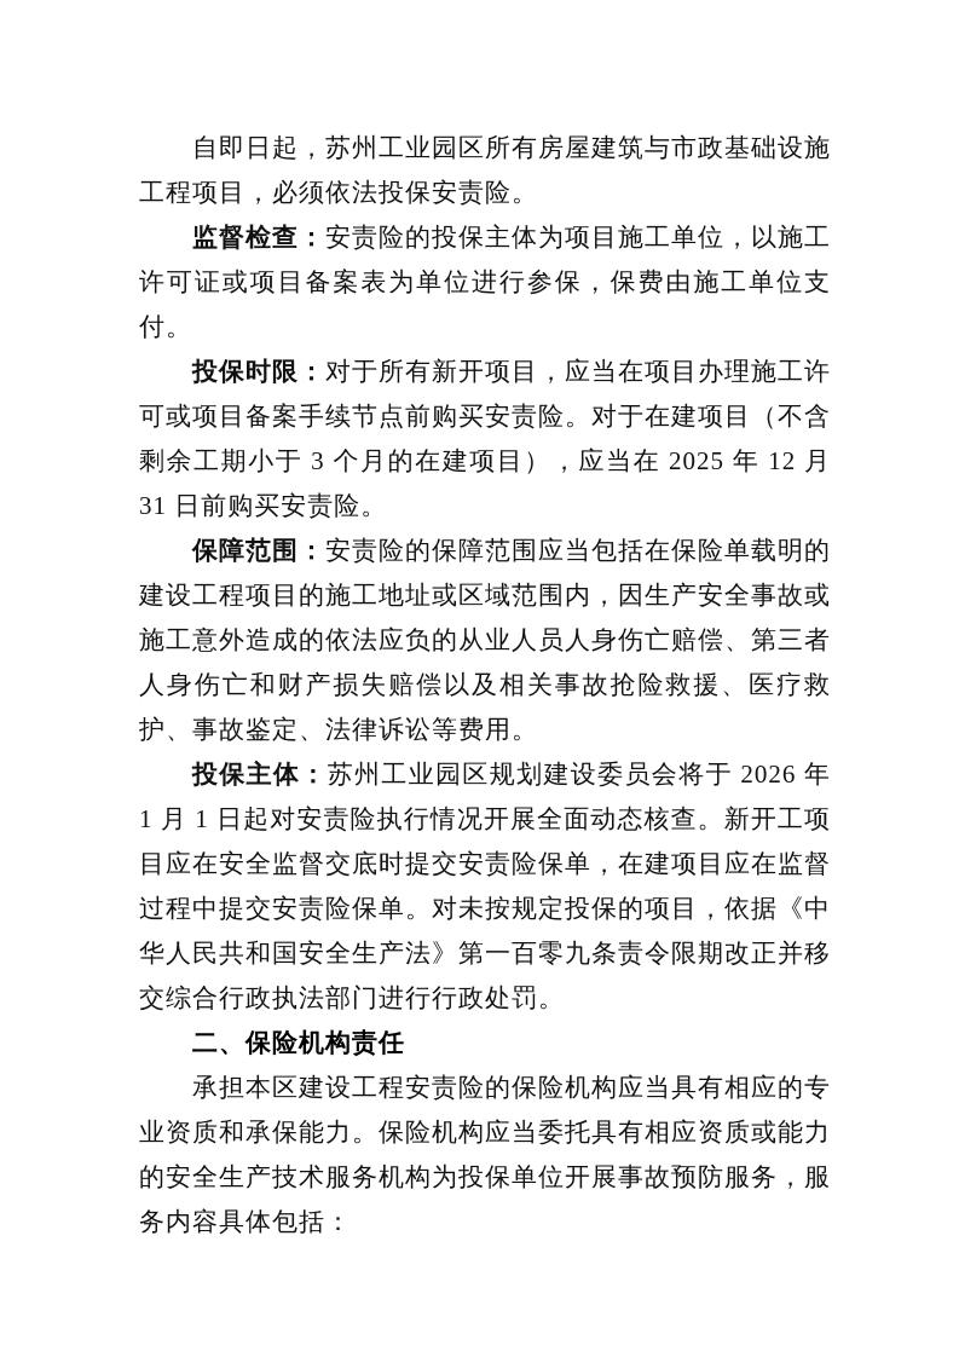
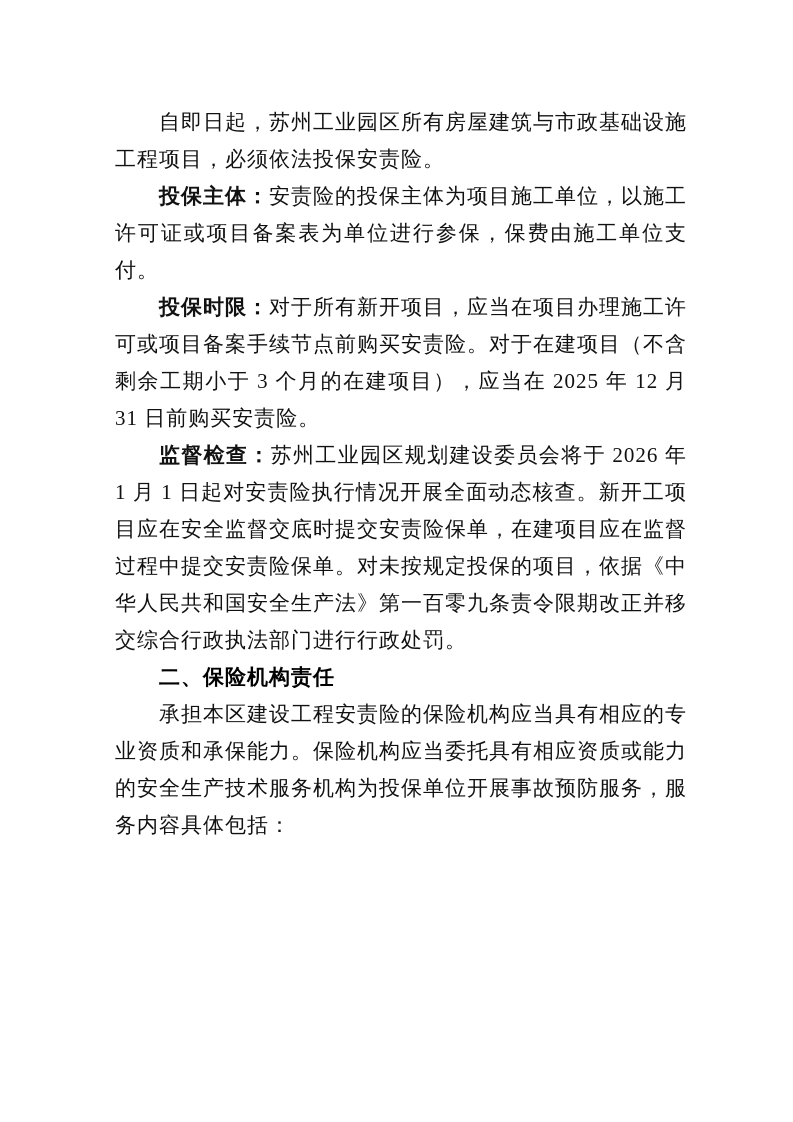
  自即日起，苏州工业园区所有房屋建筑与市政基础设施工程项目，必须依法投保安责险。
- 监督检查：安责险的投保主体为项目施工单位，以施工许可证或项目备案表为单位进行参保，保费由施工单位支付。
+ 投保主体：安责险的投保主体为项目施工单位，以施工许可证或项目备案表为单位进行参保，保费由施工单位支付。
  投保时限：对于所有新开项目，应当在项目办理施工许可或项目备案手续节点前购买安责险。对于在建项目（不含剩余工期小于 3 个月的在建项目），应当在 2025 年 12 月 31 日前购买安责险。
- 保障范围：安责险的保障范围应当包括在保险单载明的建设工程项目的施工地址或区域范围内，因生产安全事故或施工意外造成的依法应负的从业人员人身伤亡赔偿、第三者人身伤亡和财产损失赔偿以及相关事故抢险救援、医疗救护、事故鉴定、法律诉讼等费用。
- 投保主体：苏州工业园区规划建设委员会将于 2026 年 1 月 1 日起对安责险执行情况开展全面动态核查。新开工项目应在安全监督交底时提交安责险保单，在建项目应在监督过程中提交安责险保单。对未按规定投保的项目，依据《中华人民共和国安全生产法》第一百零九条责令限期改正并移交综合行政执法部门进行行政处罚。
+ 监督检查：苏州工业园区规划建设委员会将于 2026 年 1 月 1 日起对安责险执行情况开展全面动态核查。新开工项目应在安全监督交底时提交安责险保单，在建项目应在监督过程中提交安责险保单。对未按规定投保的项目，依据《中华人民共和国安全生产法》第一百零九条责令限期改正并移交综合行政执法部门进行行政处罚。
  二、保险机构责任
  承担本区建设工程安责险的保险机构应当具有相应的专业资质和承保能力。保险机构应当委托具有相应资质或能力的安全生产技术服务机构为投保单位开展事故预防服务，服务内容具体包括：
